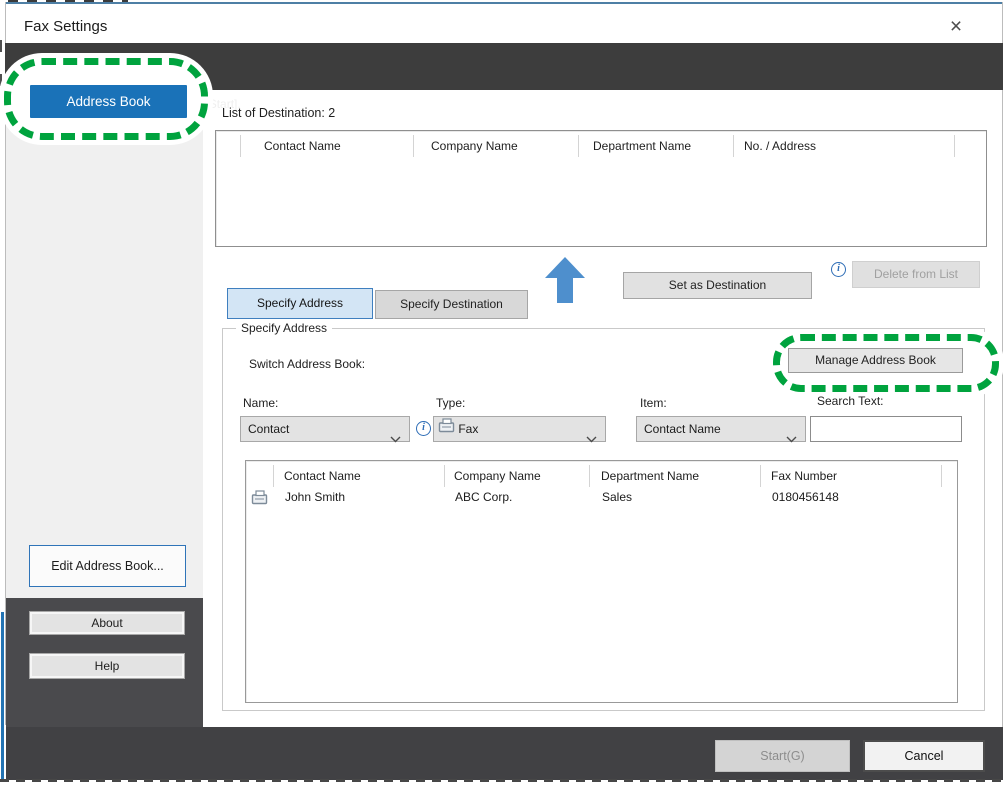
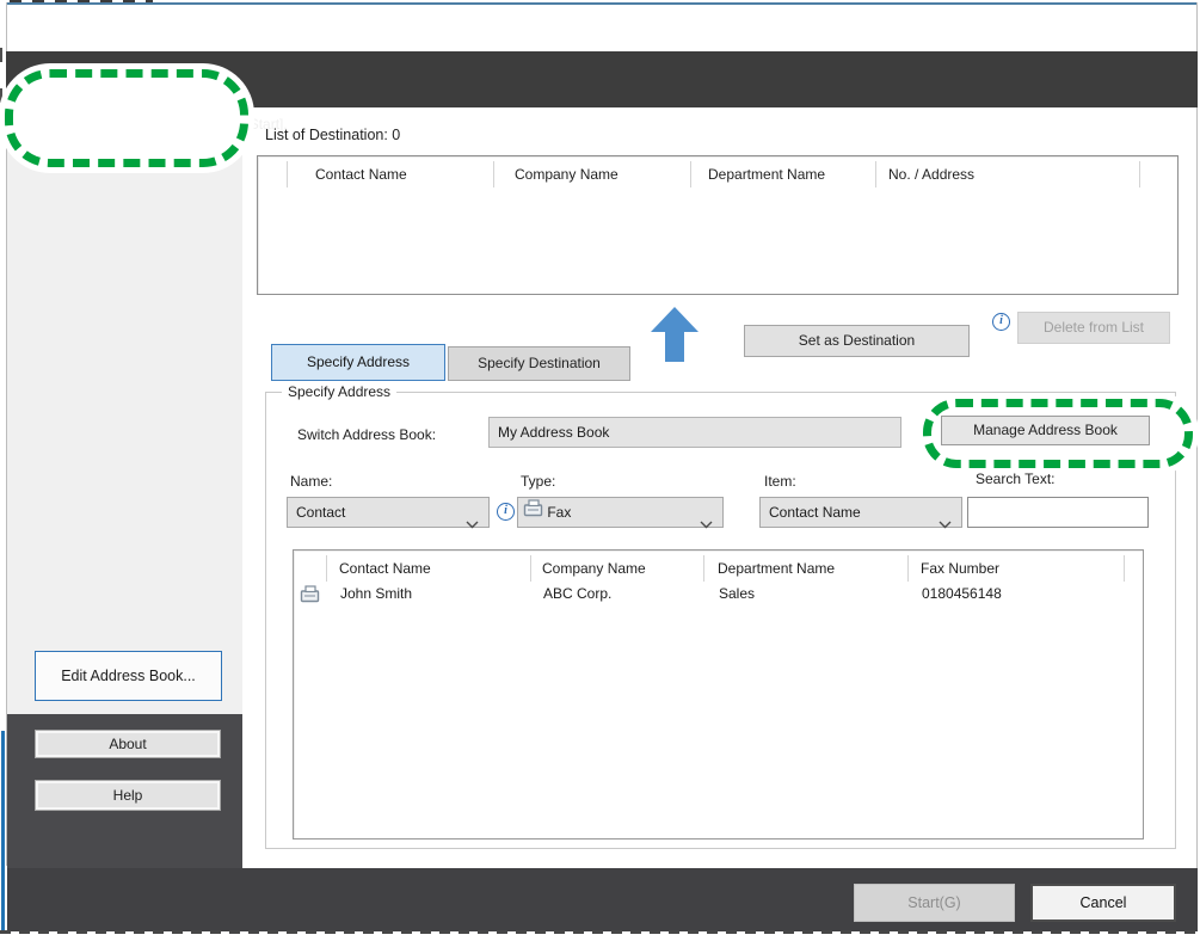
- Fax Settings
- ×
- Address Book
- List of Destination: 2
+ List of Destination: 0
  Contact Name
  Company Name
  Department Name
  No. / Address
  Set as Destination
  i
  Delete from List
  Specify Address
  Specify Destination
  Specify Address
  Switch Address Book:
+ My Address Book
  Manage Address Book
  Name:
  Type:
  Item:
  Search Text:
  Contact
  i
  Fax
  Contact Name
  Contact Name
  Company Name
  Department Name
  Fax Number
  John Smith
  ABC Corp.
  Sales
  0180456148
  Edit Address Book...
  About
  Help
  Start(G)
  Cancel
